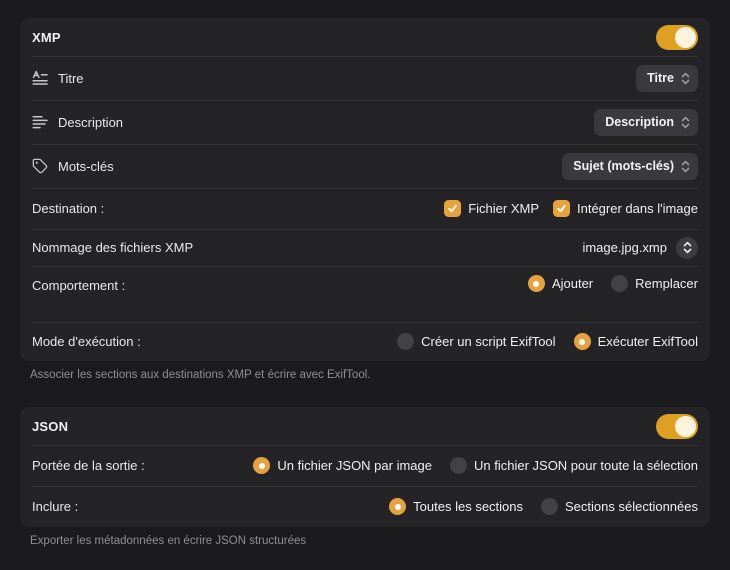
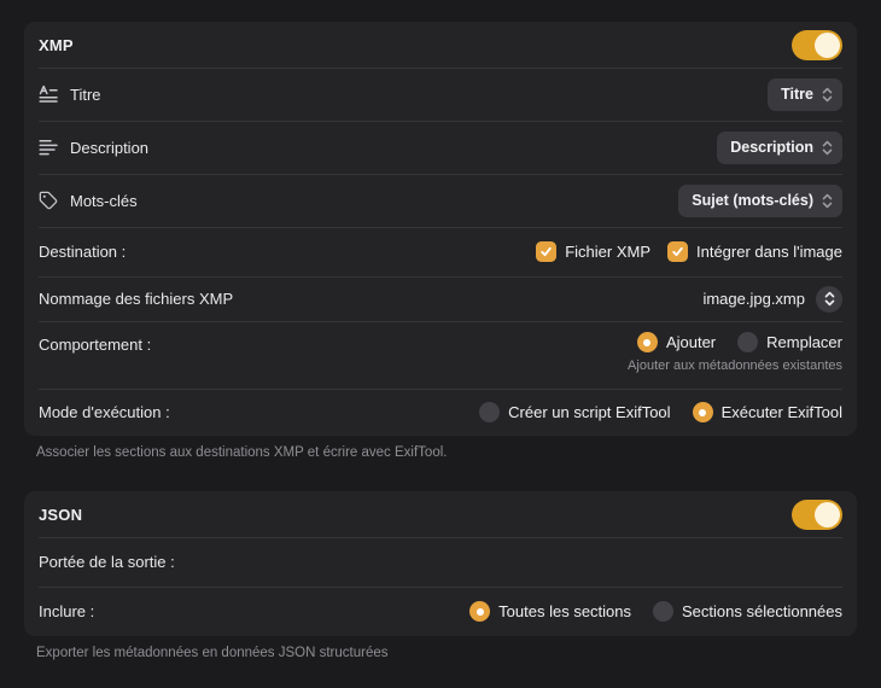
  XMP
  Titre
  Titre
  Description
  Description
  Mots-clés
  Sujet (mots-clés)
  Destination :
  Fichier XMP
  Intégrer dans l'image
  Nommage des fichiers XMP
  image.jpg.xmp
  Comportement :
  Ajouter
  Remplacer
+ Ajouter aux métadonnées existantes
  Mode d'exécution :
  Créer un script ExifTool
  Exécuter ExifTool
  Associer les sections aux destinations XMP et écrire avec ExifTool.
  JSON
  Portée de la sortie :
- Un fichier JSON par image
- Un fichier JSON pour toute la sélection
  Inclure :
  Toutes les sections
  Sections sélectionnées
- Exporter les métadonnées en écrire JSON structurées
+ Exporter les métadonnées en données JSON structurées
